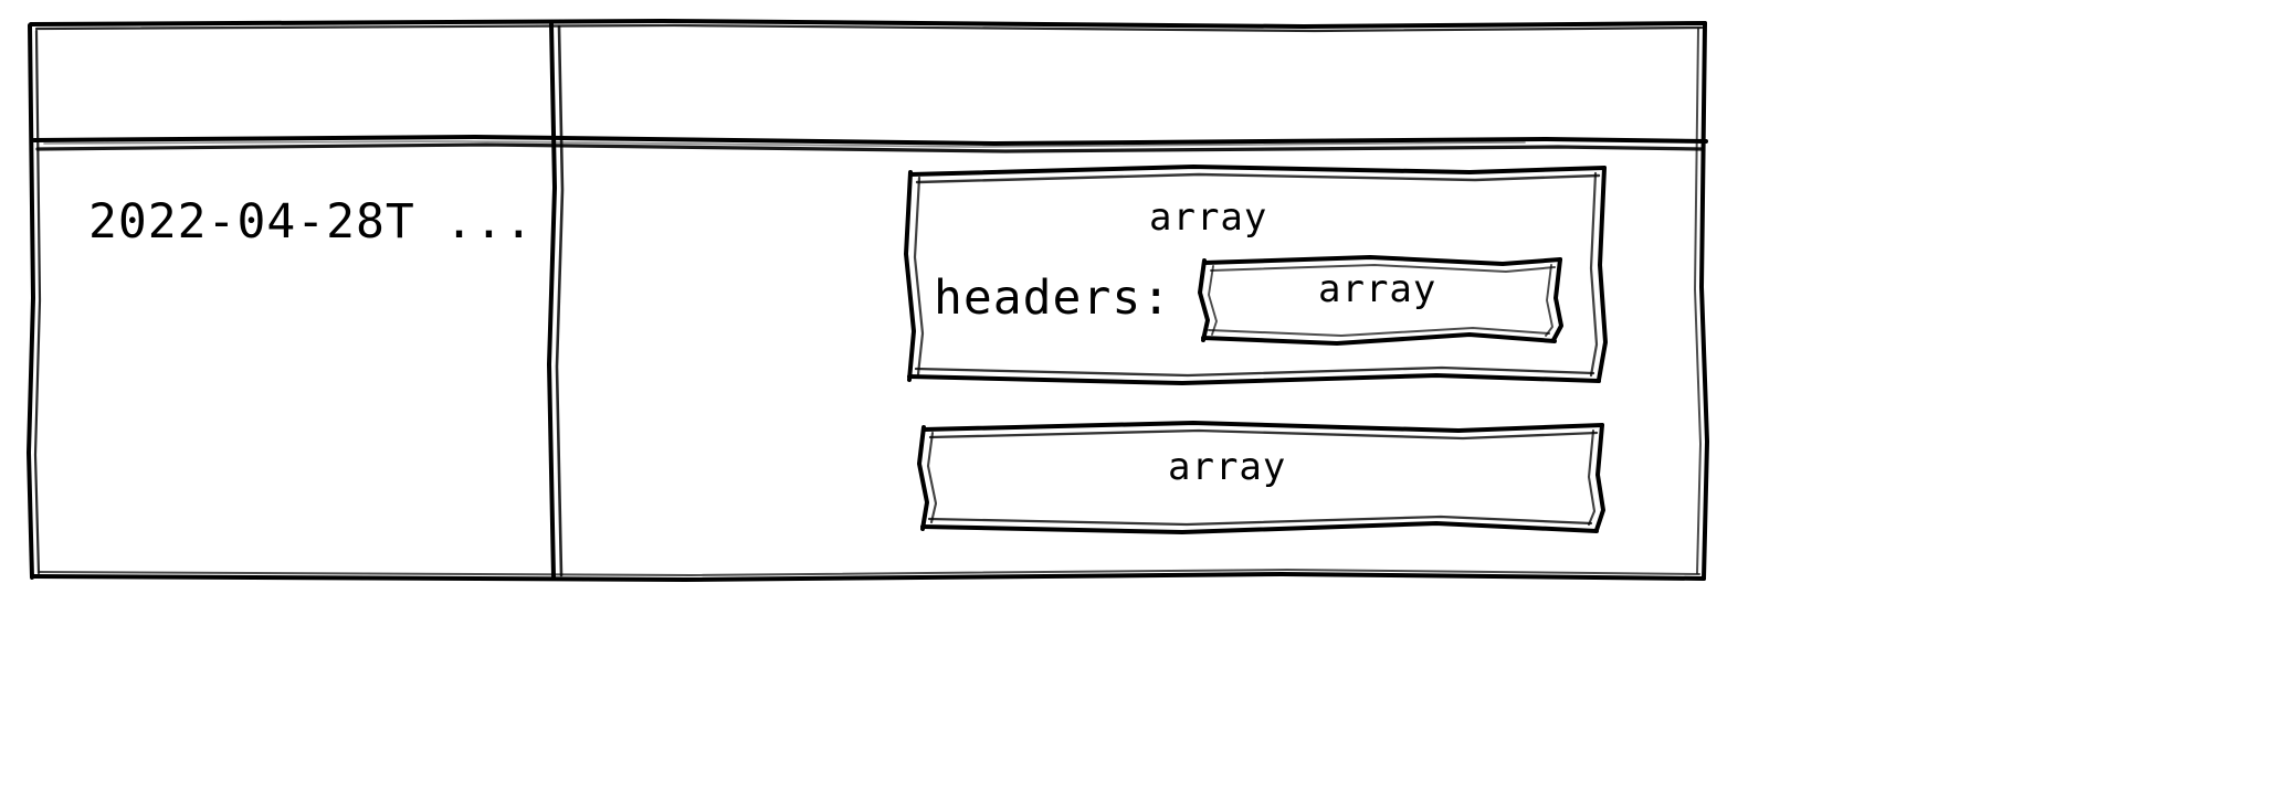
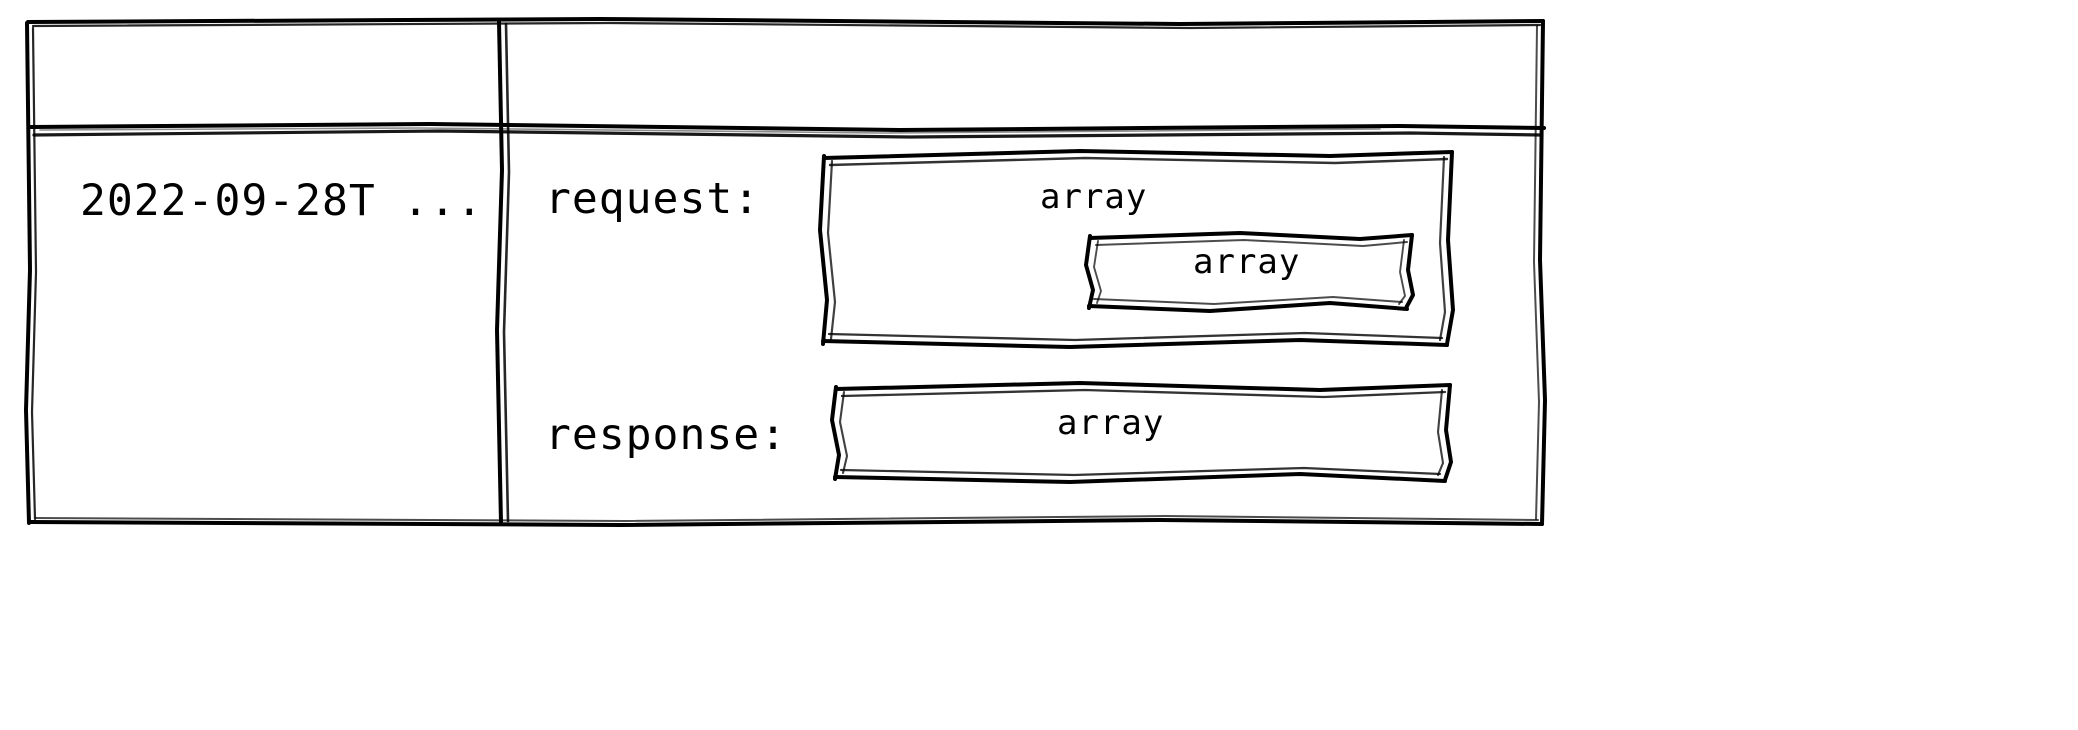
- 2022-04-28T ...
+ 2022-09-28T ...
+ request:
  array
- headers:
  array
+ response:
  array
